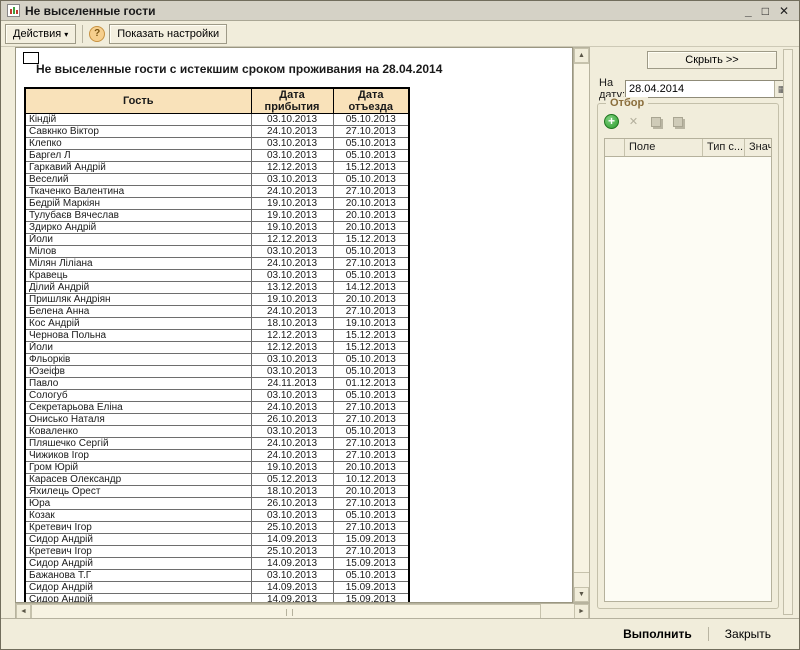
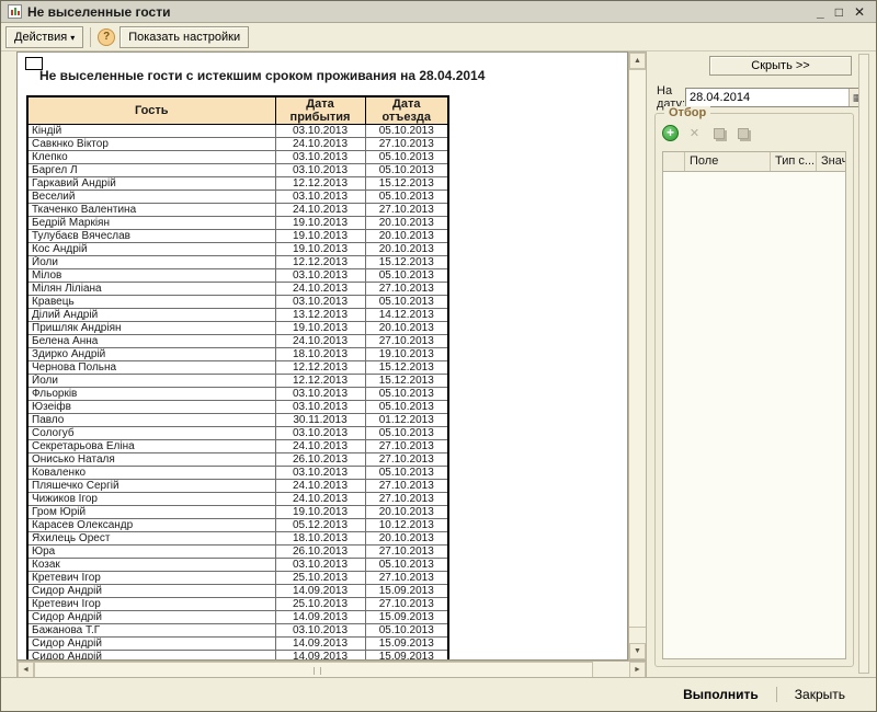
  Не выселенные гости
  _
  □
  ✕
  Действия ▾
  ?
  Показать настройки
  Не выселенные гости с истекшим сроком проживания на 28.04.2014
  Гость	Дата прибытия	Дата отъезда
  Кіндій	03.10.2013	05.10.2013
  Савкнко Віктор	24.10.2013	27.10.2013
  Клепко	03.10.2013	05.10.2013
  Баргел Л	03.10.2013	05.10.2013
  Гаркавий Андрій	12.12.2013	15.12.2013
  Веселий	03.10.2013	05.10.2013
  Ткаченко Валентина	24.10.2013	27.10.2013
  Бедрій Маркіян	19.10.2013	20.10.2013
  Тулубаєв Вячеслав	19.10.2013	20.10.2013
- Здирко Андрій	19.10.2013	20.10.2013
+ Кос Андрій	19.10.2013	20.10.2013
  Йоли	12.12.2013	15.12.2013
  Мілов	03.10.2013	05.10.2013
  Мілян Ліліана	24.10.2013	27.10.2013
  Кравець	03.10.2013	05.10.2013
  Ділий Андрій	13.12.2013	14.12.2013
  Пришляк Андріян	19.10.2013	20.10.2013
  Белена Анна	24.10.2013	27.10.2013
- Кос Андрій	18.10.2013	19.10.2013
+ Здирко Андрій	18.10.2013	19.10.2013
  Чернова Польна	12.12.2013	15.12.2013
  Йоли	12.12.2013	15.12.2013
  Фльорків	03.10.2013	05.10.2013
  Юзеіфв	03.10.2013	05.10.2013
- Павло	24.11.2013	01.12.2013
+ Павло	30.11.2013	01.12.2013
  Сологуб	03.10.2013	05.10.2013
  Секретарьова Еліна	24.10.2013	27.10.2013
  Онисько Наталя	26.10.2013	27.10.2013
  Коваленко	03.10.2013	05.10.2013
  Пляшечко Сергій	24.10.2013	27.10.2013
  Чижиков Ігор	24.10.2013	27.10.2013
  Гром Юрій	19.10.2013	20.10.2013
  Карасев Олександр	05.12.2013	10.12.2013
  Яхилець Орест	18.10.2013	20.10.2013
  Юра	26.10.2013	27.10.2013
  Козак	03.10.2013	05.10.2013
  Кретевич Ігор	25.10.2013	27.10.2013
  Сидор Андрій	14.09.2013	15.09.2013
  Кретевич Ігор	25.10.2013	27.10.2013
  Сидор Андрій	14.09.2013	15.09.2013
  Бажанова Т.Г	03.10.2013	05.10.2013
  Сидор Андрій	14.09.2013	15.09.2013
  Сидор Андрій	14.09.2013	15.09.2013
  Скрыть >>
  На дату:
  28.04.2014
  ▦
  Отбор
  +
  ✕
  Поле
  Тип с...
  Выполнить
  Закрыть
